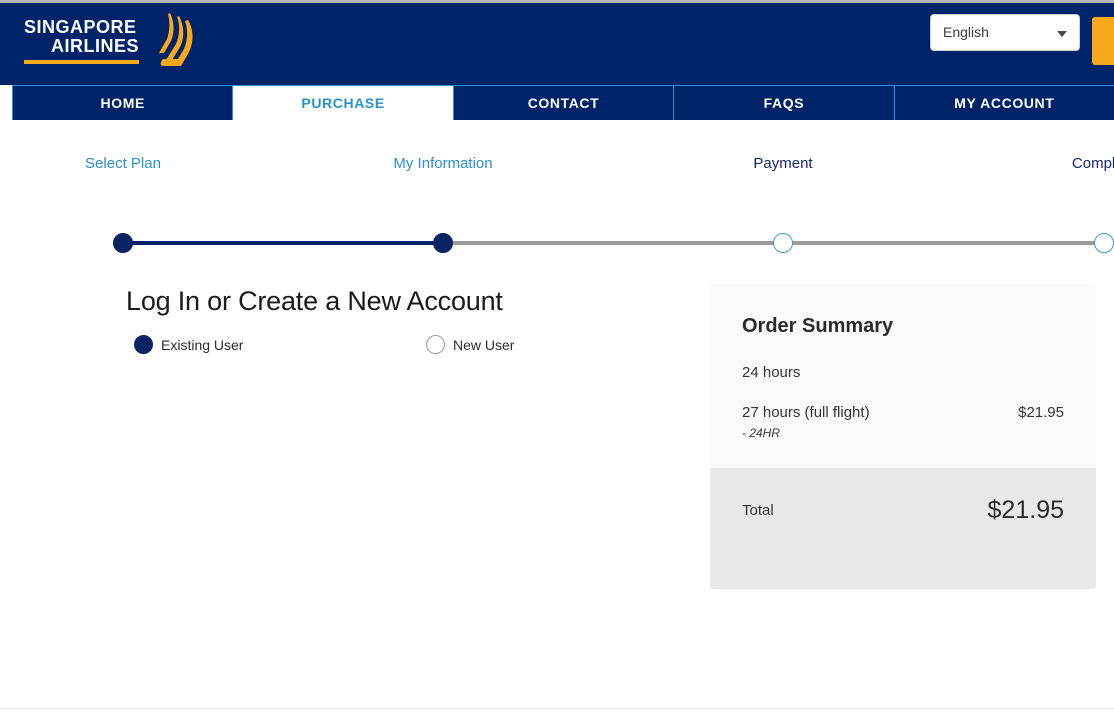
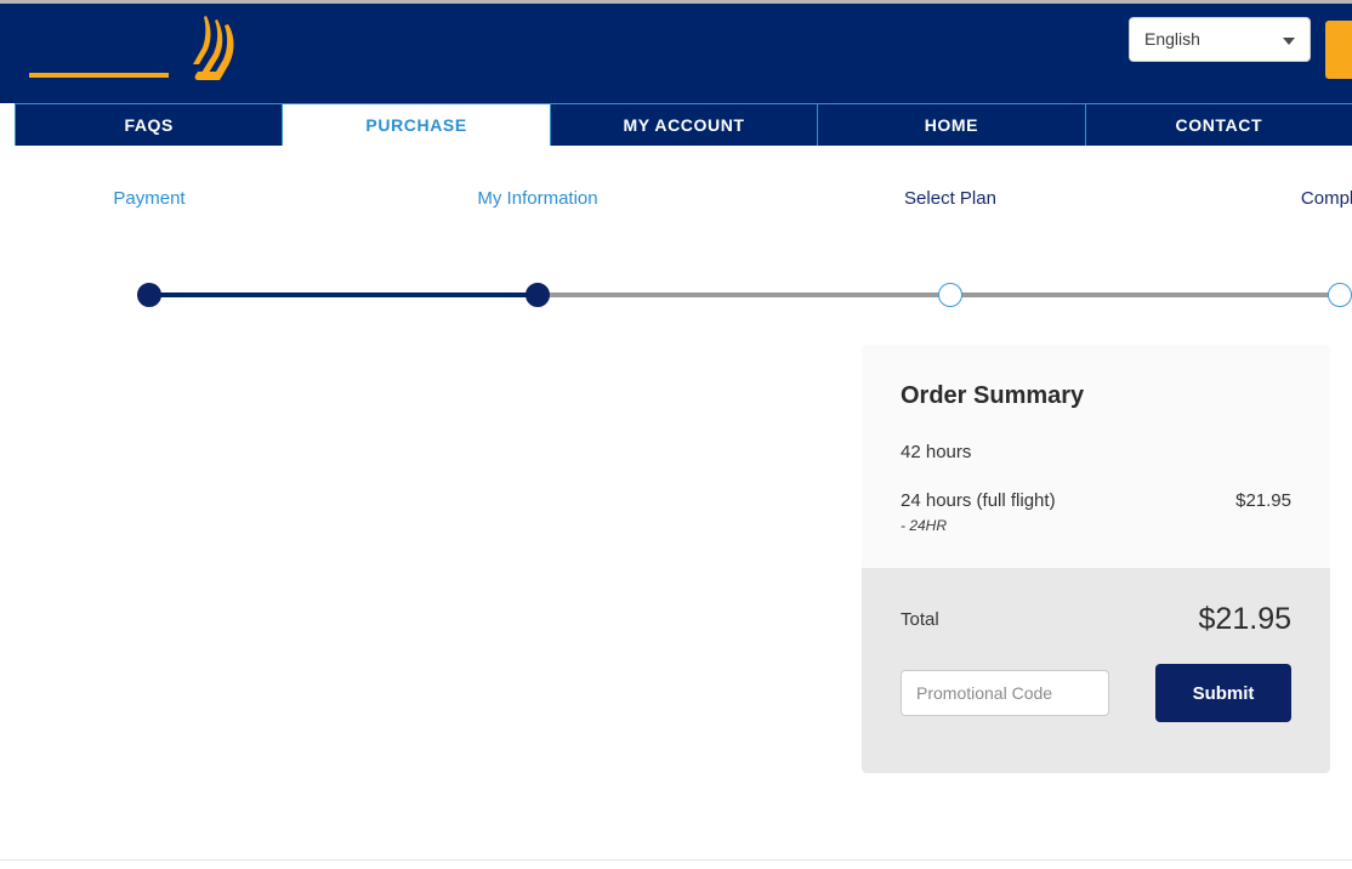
- SINGAPORE
- AIRLINES
  English
- HOME
+ FAQS
  PURCHASE
- CONTACT
+ MY ACCOUNT
- FAQS
+ HOME
- MY ACCOUNT
+ CONTACT
- Select Plan
+ Payment
  My Information
- Payment
+ Select Plan
- Log In or Create a New Account
- Existing User
- New User
  Order Summary
- 24 hours
+ 42 hours
- 27 hours (full flight)
+ 24 hours (full flight)
  $21.95
  - 24HR
  Total
  $21.95
+ Promotional Code
+ Submit
